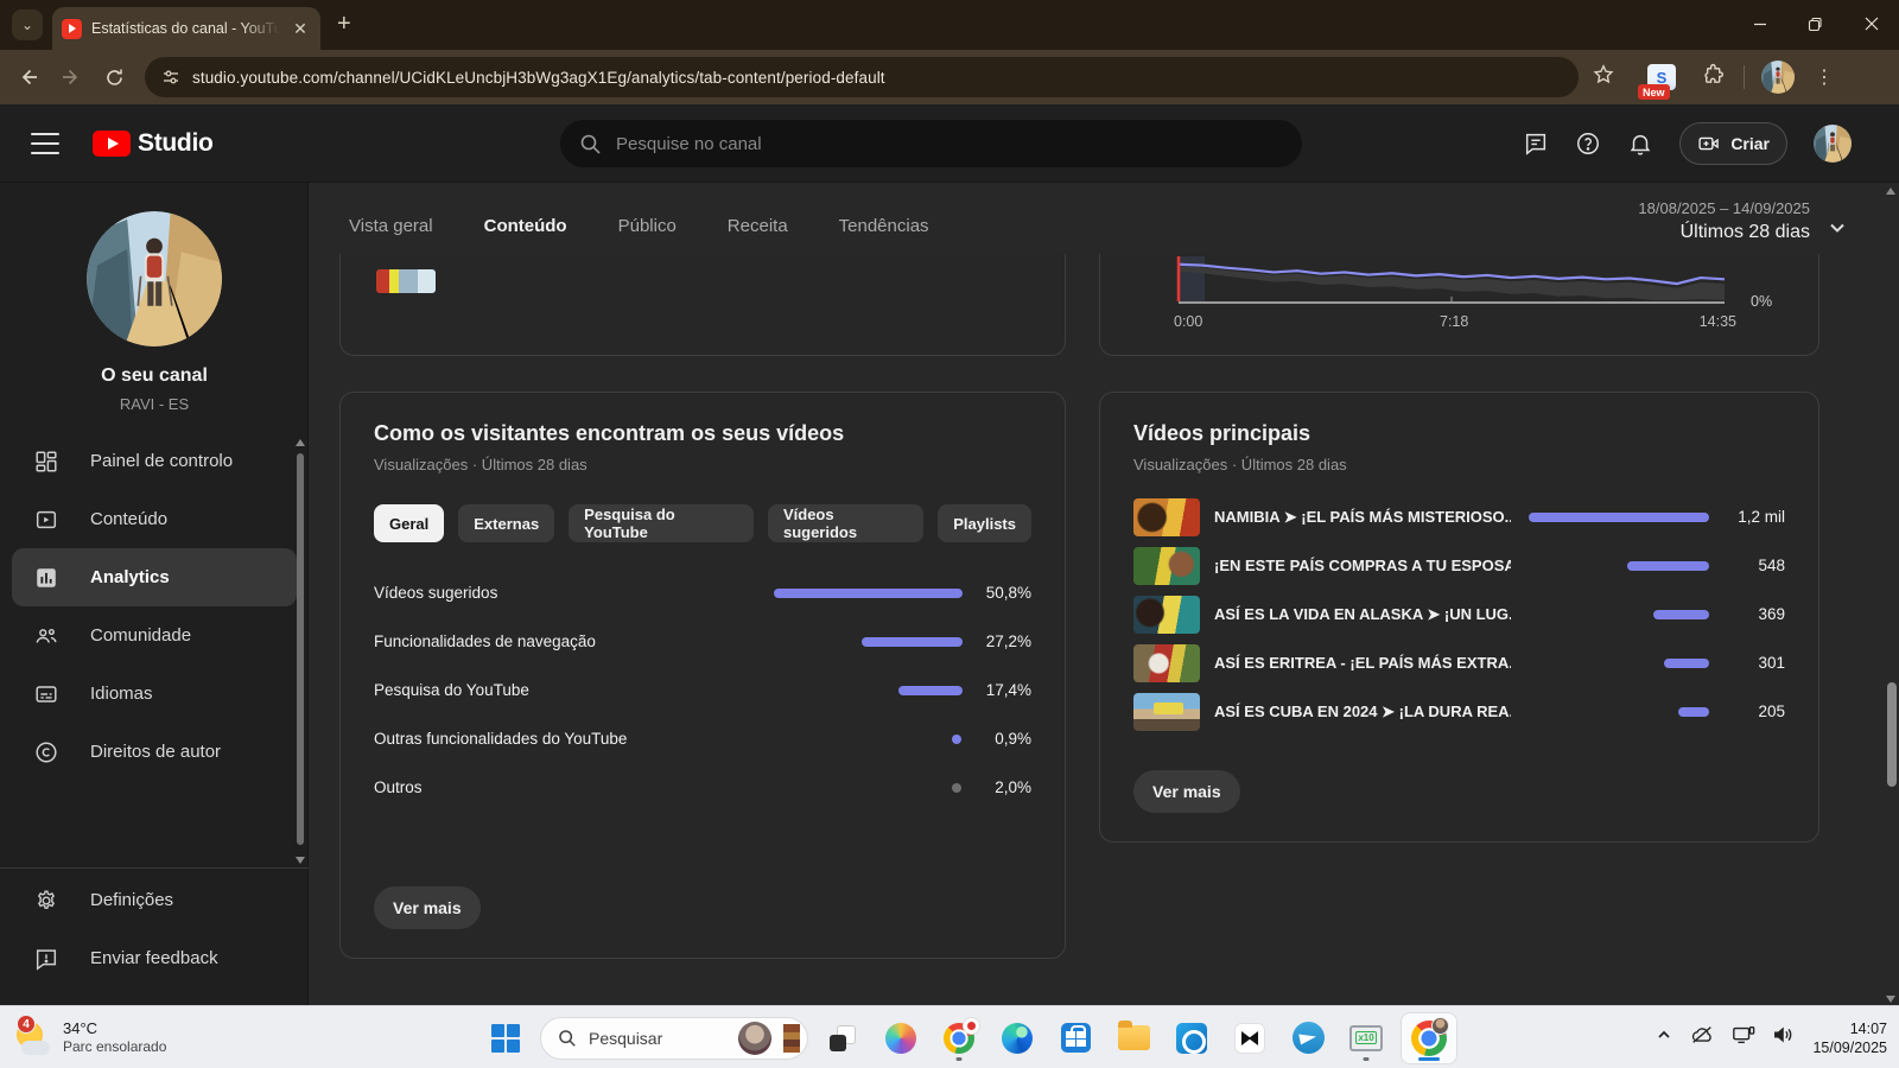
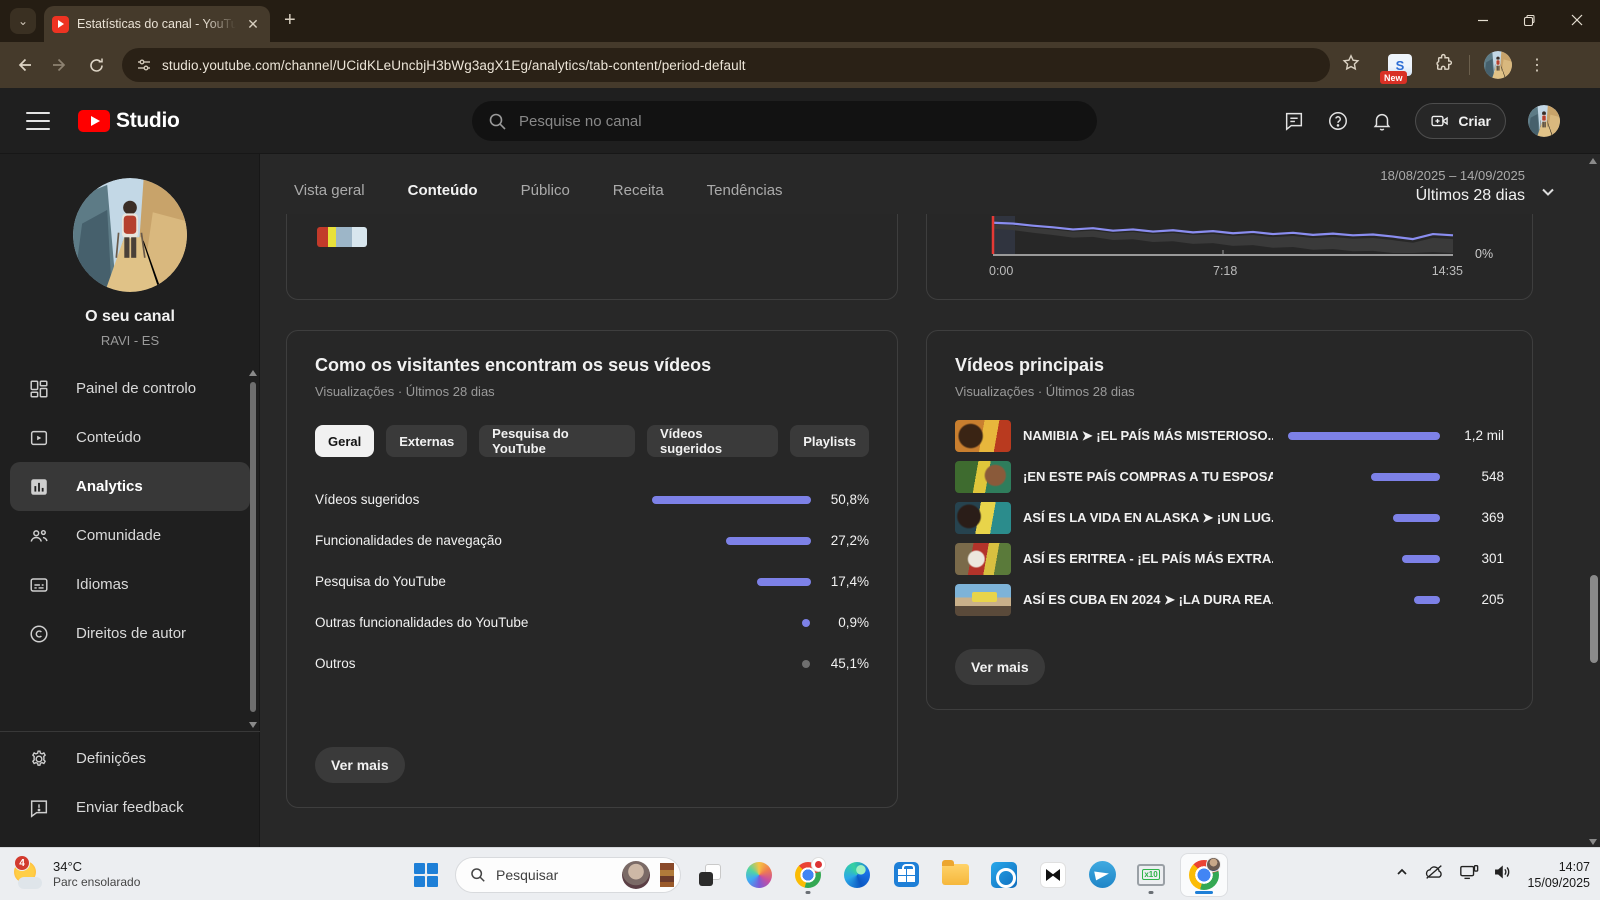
  ⌄
  Estatísticas do canal - YouTu
  ✕
  +
  studio.youtube.com/channel/UCidKLeUncbjH3bWg3agX1Eg/analytics/tab-content/period-default
  S
  New
  ⋮
  Studio
  Pesquise no canal
  Criar
  O seu canal
  RAVI - ES
  Painel de controlo
  Conteúdo
  Analytics
  Comunidade
  Idiomas
  Direitos de autor
  Definições
  Enviar feedback
  Vista geral
  Conteúdo
  Público
  Receita
  Tendências
  18/08/2025 – 14/09/2025
  Últimos 28 dias
  0:00
  7:18
  14:35
  0%
  Como os visitantes encontram os seus vídeos
  Visualizações · Últimos 28 dias
  Geral
  Externas
  Pesquisa do YouTube
  Vídeos sugeridos
  Playlists
  Vídeos sugeridos
  50,8%
  Funcionalidades de navegação
  27,2%
  Pesquisa do YouTube
  17,4%
  Outras funcionalidades do YouTube
  0,9%
  Outros
- 2,0%
+ 45,1%
  Ver mais
  Vídeos principais
  Visualizações · Últimos 28 dias
  NAMIBIA ➤ ¡EL PAÍS MÁS MISTERIOSO.
  1,2 mil
  ¡EN ESTE PAÍS COMPRAS A TU ESPOSA
  548
  ASÍ ES LA VIDA EN ALASKA ➤ ¡UN LUG.
  369
  ASÍ ES ERITREA - ¡EL PAÍS MÁS EXTRA
  301
  ASÍ ES CUBA EN 2024 ➤ ¡LA DURA REA
  205
  Ver mais
  4
  34°C
  Parc ensolarado
  Pesquisar
  x10
  14:07
  15/09/2025
